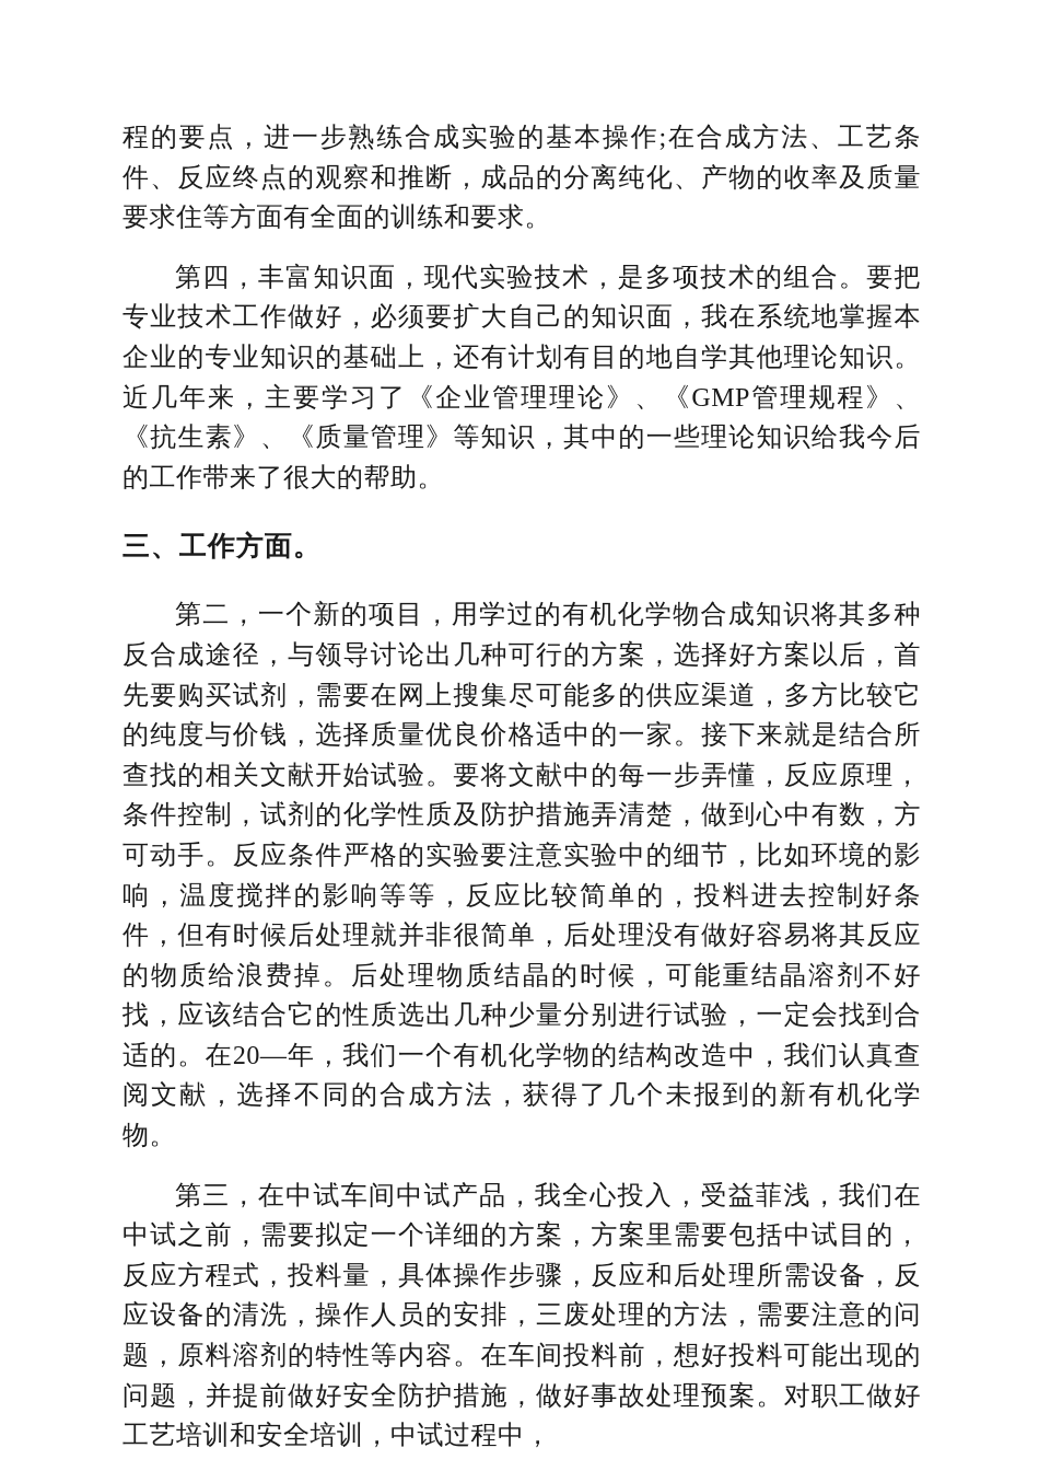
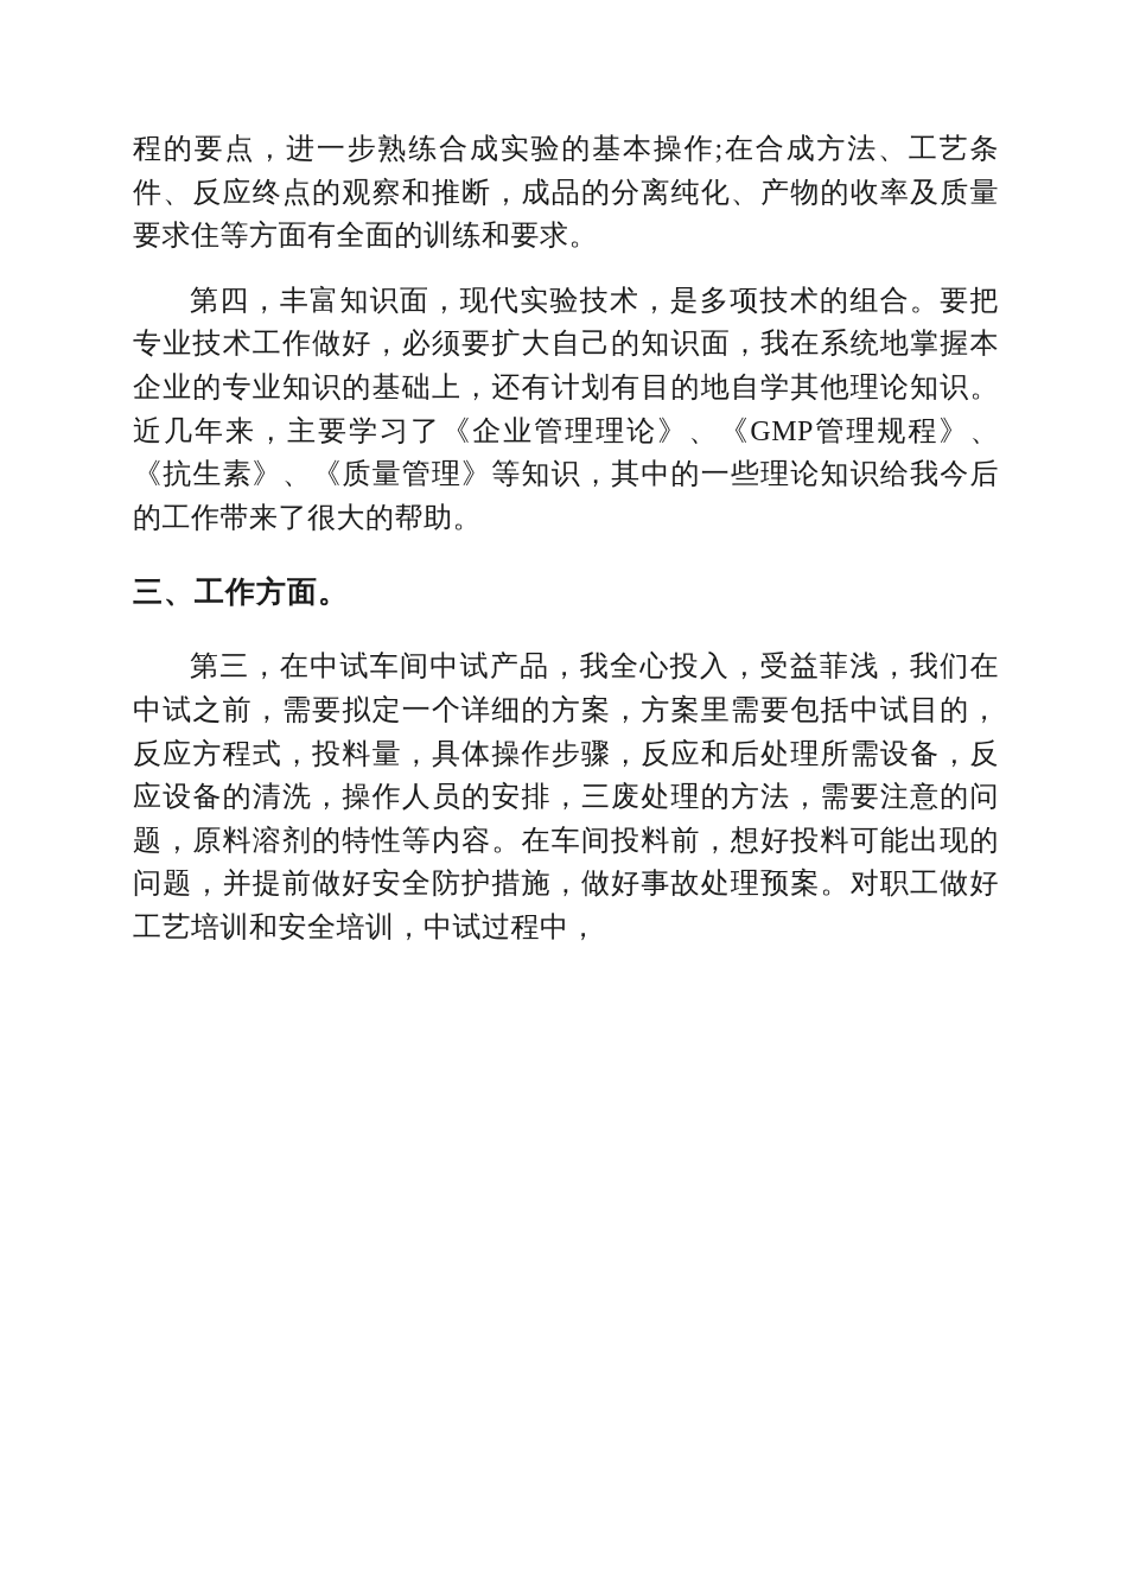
  程的要点，进一步熟练合成实验的基本操作;在合成方法、工艺条件、反应终点的观察和推断，成品的分离纯化、产物的收率及质量要求住等方面有全面的训练和要求。
  第四，丰富知识面，现代实验技术，是多项技术的组合。要把专业技术工作做好，必须要扩大自己的知识面，我在系统地掌握本企业的专业知识的基础上，还有计划有目的地自学其他理论知识。近几年来，主要学习了《企业管理理论》、《GMP管理规程》、《抗生素》、《质量管理》等知识，其中的一些理论知识给我今后的工作带来了很大的帮助。
  三、工作方面。
- 第二，一个新的项目，用学过的有机化学物合成知识将其多种反合成途径，与领导讨论出几种可行的方案，选择好方案以后，首先要购买试剂，需要在网上搜集尽可能多的供应渠道，多方比较它的纯度与价钱，选择质量优良价格适中的一家。接下来就是结合所查找的相关文献开始试验。要将文献中的每一步弄懂，反应原理，条件控制，试剂的化学性质及防护措施弄清楚，做到心中有数，方可动手。反应条件严格的实验要注意实验中的细节，比如环境的影响，温度搅拌的影响等等，反应比较简单的，投料进去控制好条件，但有时候后处理就并非很简单，后处理没有做好容易将其反应的物质给浪费掉。后处理物质结晶的时候，可能重结晶溶剂不好找，应该结合它的性质选出几种少量分别进行试验，一定会找到合适的。在20—年，我们一个有机化学物的结构改造中，我们认真查阅文献，选择不同的合成方法，获得了几个未报到的新有机化学物。
  第三，在中试车间中试产品，我全心投入，受益菲浅，我们在中试之前，需要拟定一个详细的方案，方案里需要包括中试目的，反应方程式，投料量，具体操作步骤，反应和后处理所需设备，反应设备的清洗，操作人员的安排，三废处理的方法，需要注意的问题，原料溶剂的特性等内容。在车间投料前，想好投料可能出现的问题，并提前做好安全防护措施，做好事故处理预案。对职工做好工艺培训和安全培训，中试过程中，
